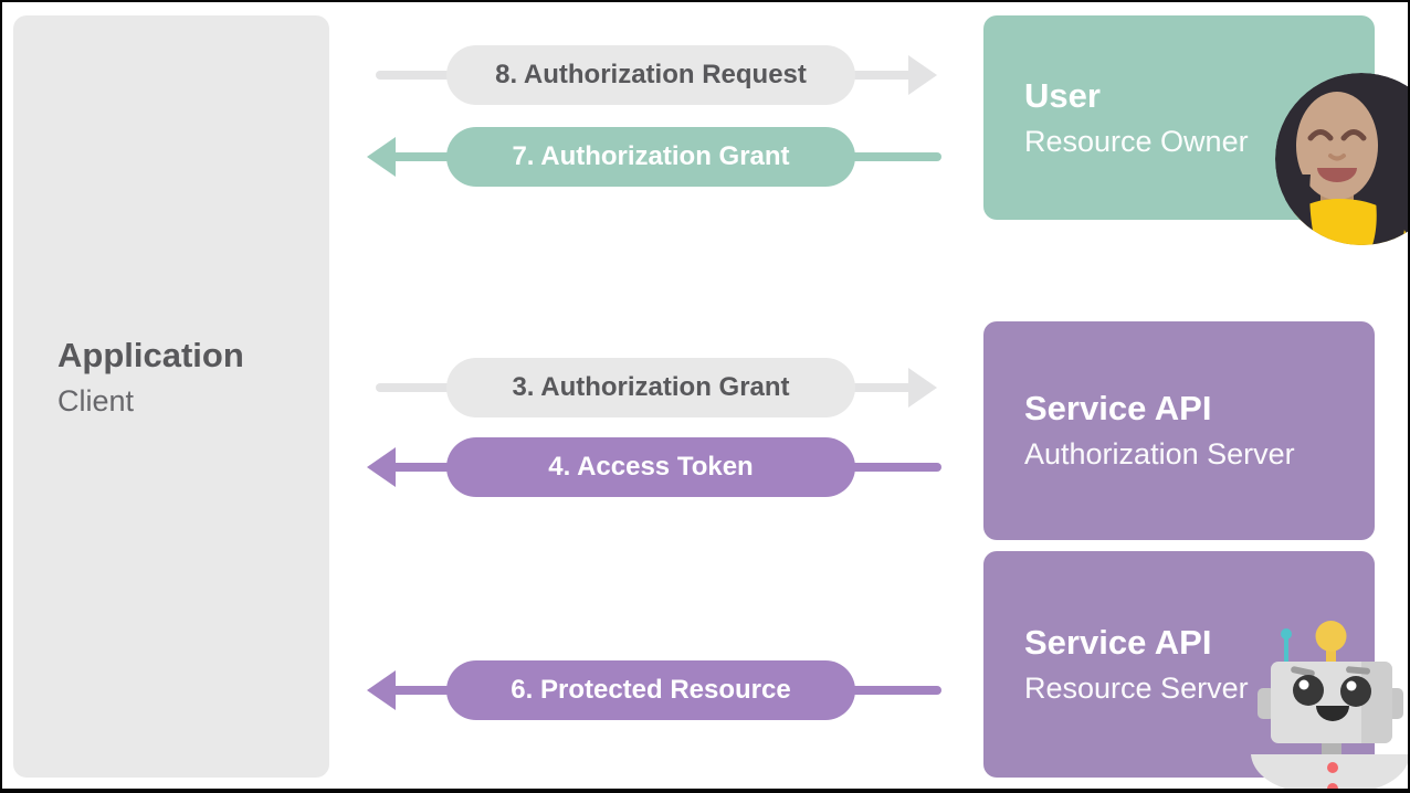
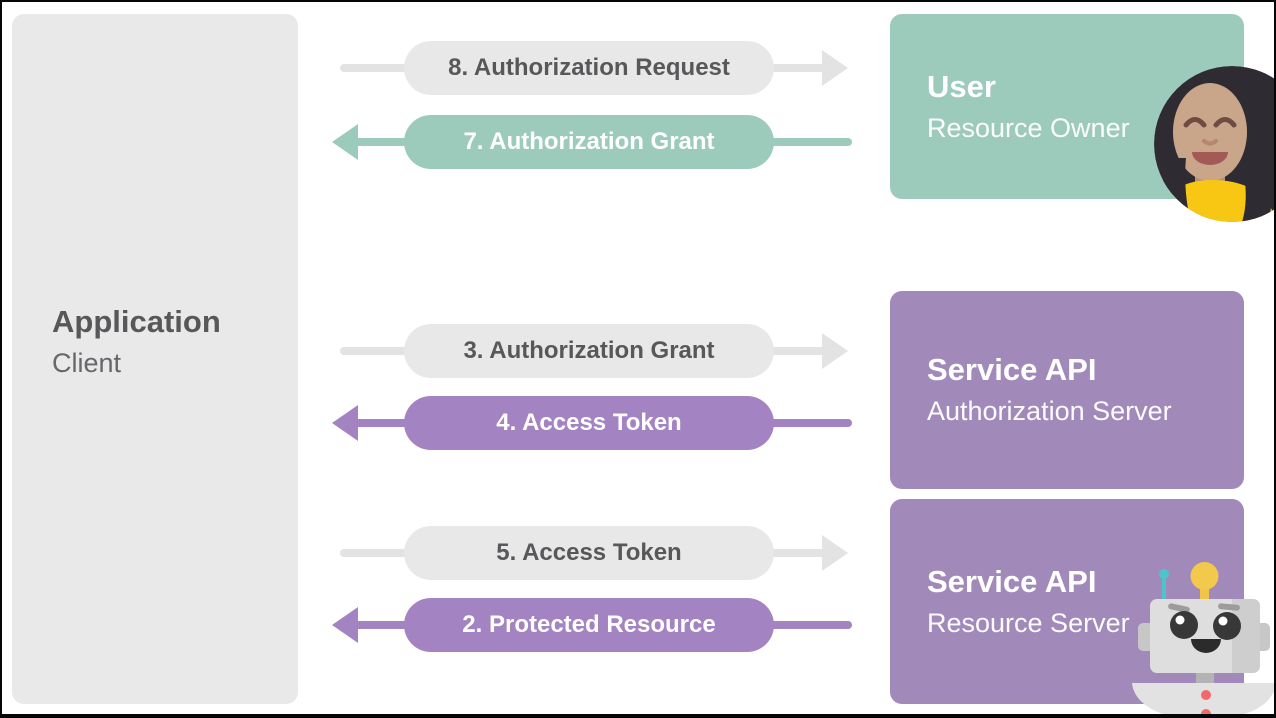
  Application
  Client
  8. Authorization Request
  7. Authorization Grant
  3. Authorization Grant
  4. Access Token
+ 5. Access Token
- 6. Protected Resource
+ 2. Protected Resource
  User
  Resource Owner
  Service API
  Authorization Server
  Service API
  Resource Server
